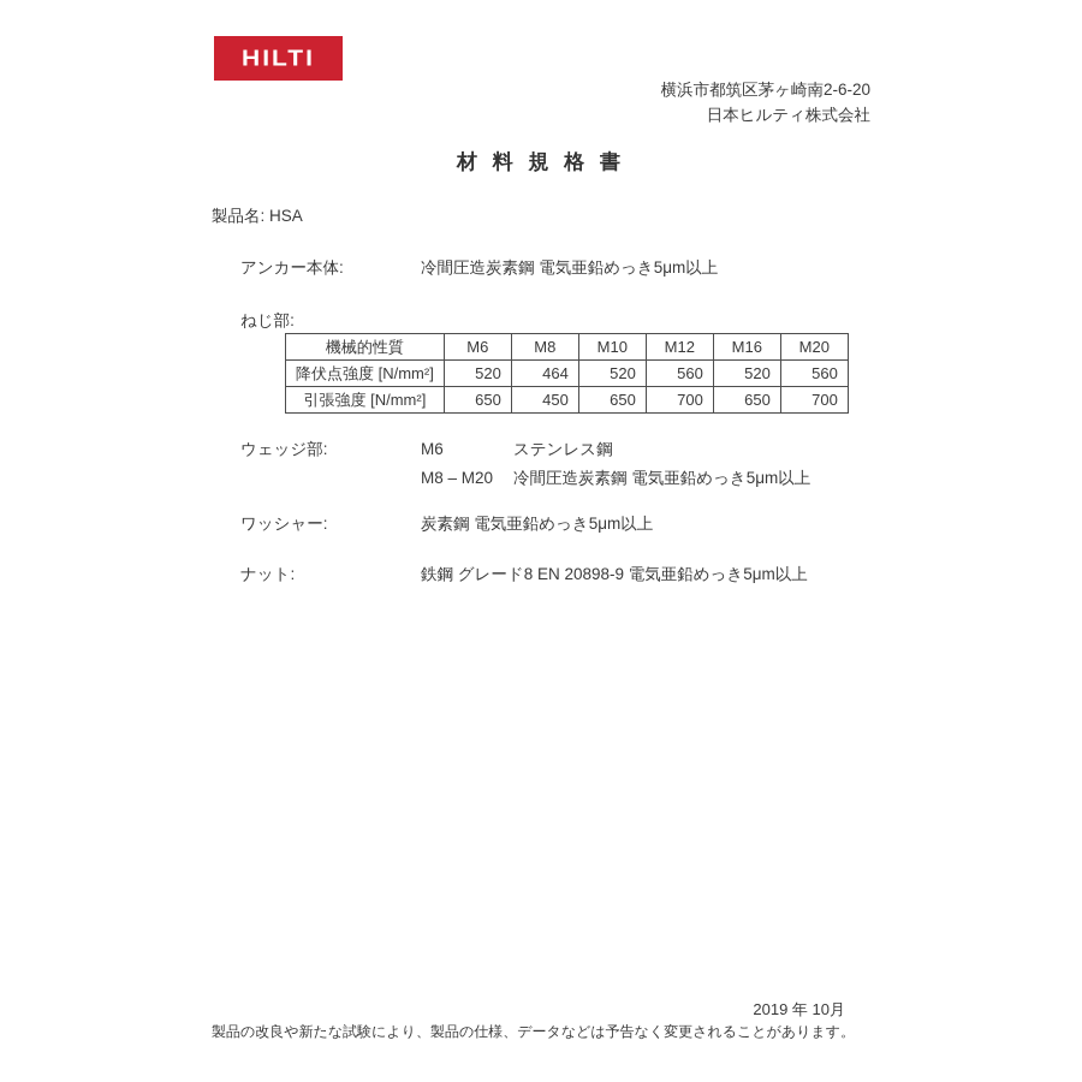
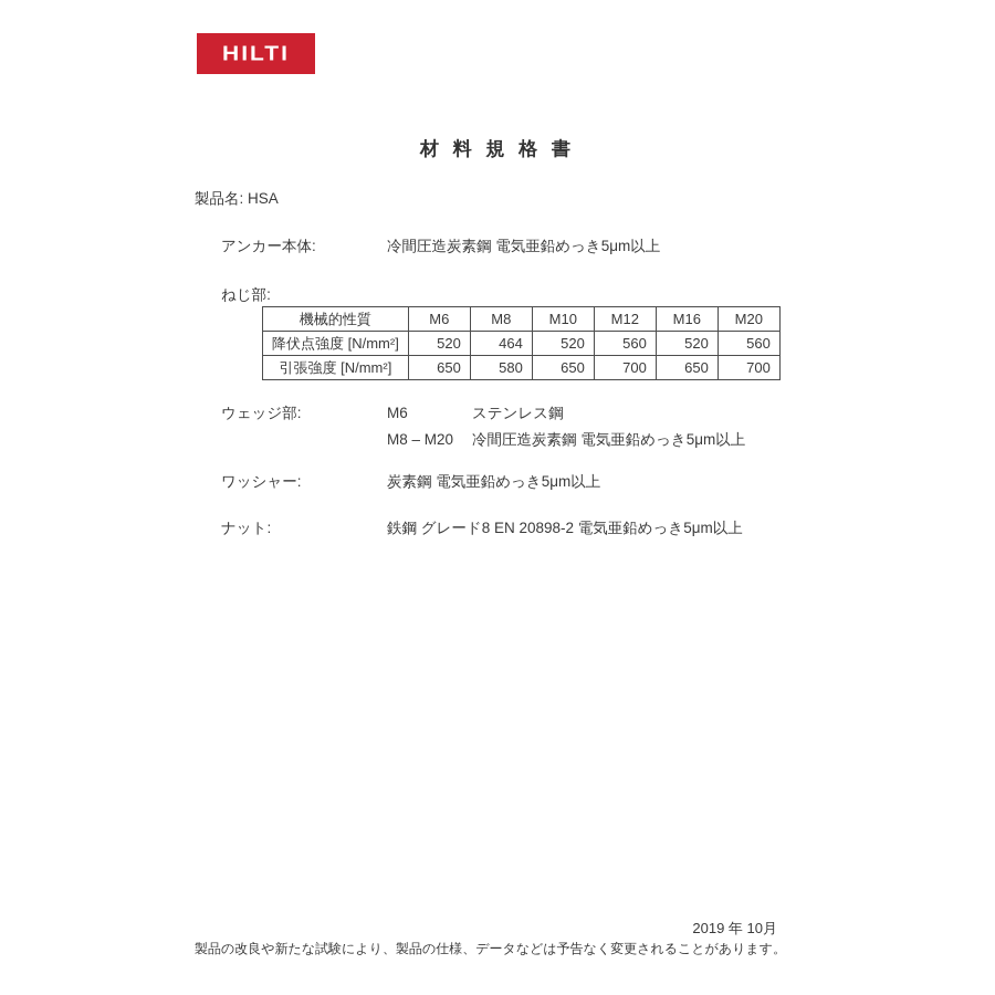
  HILTI
- 横浜市都筑区茅ヶ崎南2-6-20
- 日本ヒルティ株式会社
  材 料 規 格 書
  製品名: HSA
  アンカー本体: 冷間圧造炭素鋼 電気亜鉛めっき5μm以上
  ねじ部:
  機械的性質	M6	M8	M10	M12	M16	M20
  降伏点強度 [N/mm²]	520	464	520	560	520	560
- 引張強度 [N/mm²]	650	450	650	700	650	700
+ 引張強度 [N/mm²]	650	580	650	700	650	700
  ウェッジ部: M6 ステンレス鋼
  M8 – M20 冷間圧造炭素鋼 電気亜鉛めっき5μm以上
  ワッシャー: 炭素鋼 電気亜鉛めっき5μm以上
- ナット: 鉄鋼 グレード8 EN 20898-9 電気亜鉛めっき5μm以上
+ ナット: 鉄鋼 グレード8 EN 20898-2 電気亜鉛めっき5μm以上
  2019 年 10月
  製品の改良や新たな試験により、製品の仕様、データなどは予告なく変更されることがあります。
